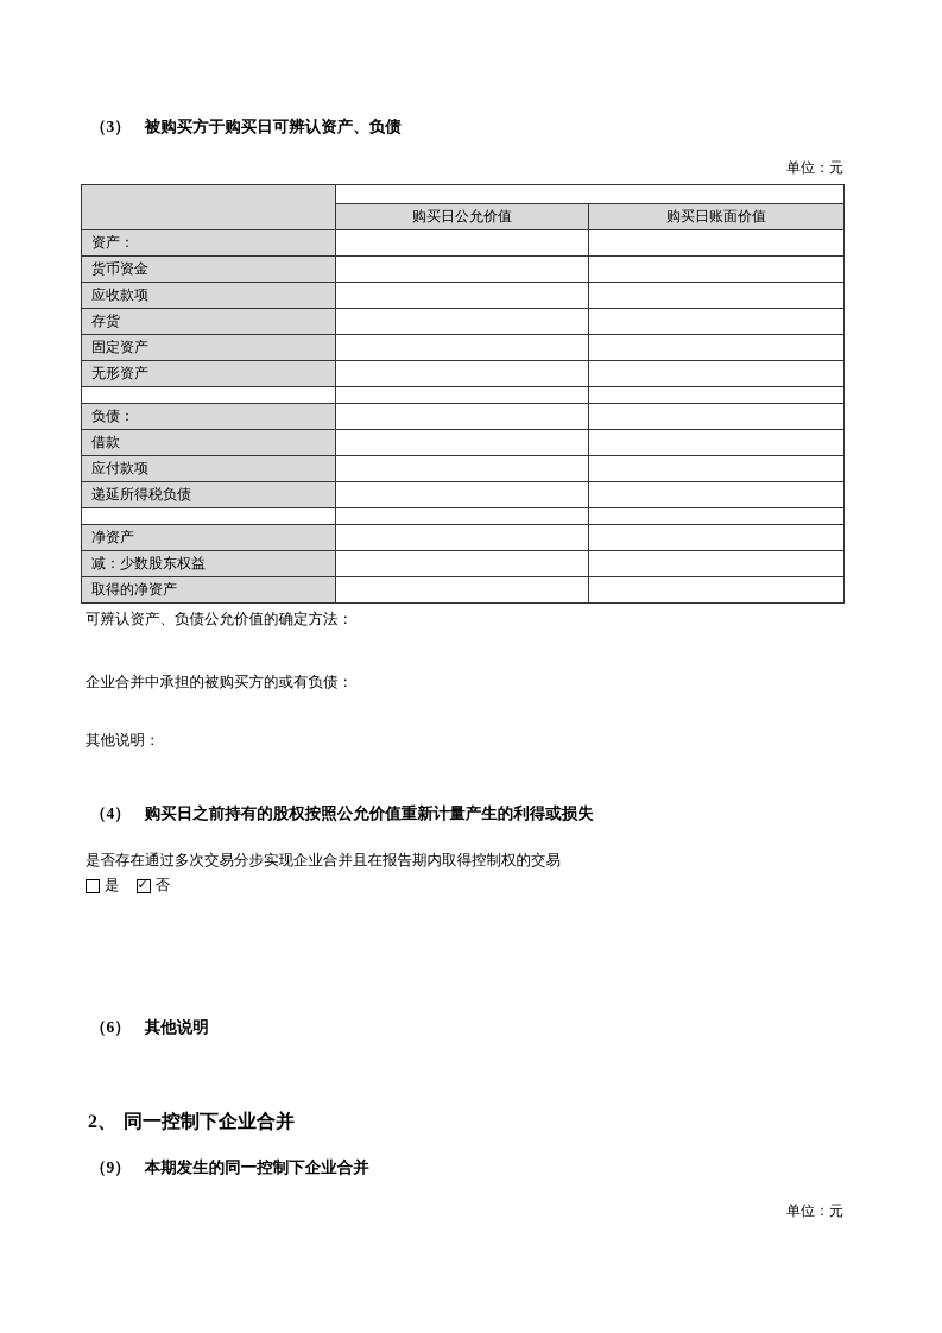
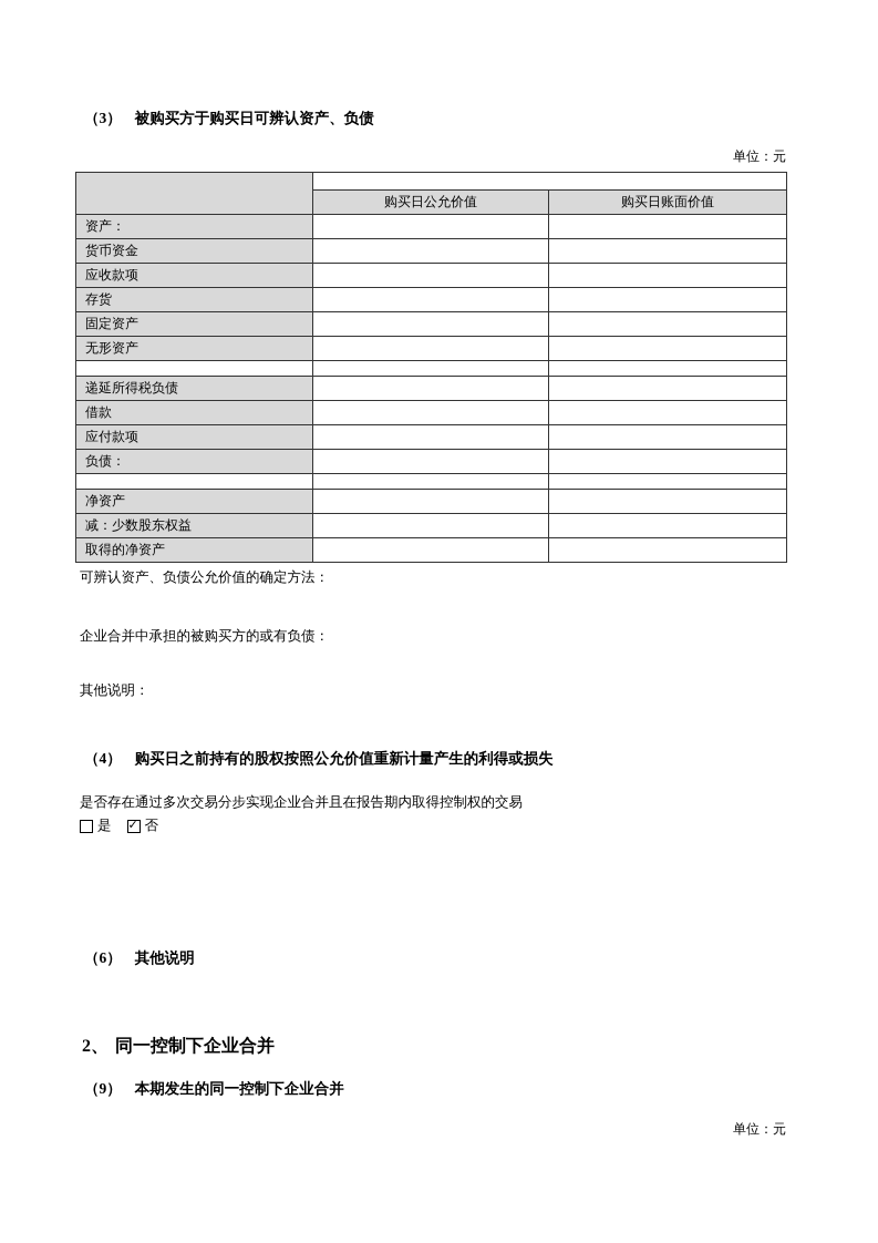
  （3）
  被购买方于购买日可辨认资产、负债
  单位：元
  购买日公允价值	购买日账面价值
  资产：
  货币资金
  应收款项
  存货
  固定资产
  无形资产
- 负债：
+ 递延所得税负债
  借款
  应付款项
- 递延所得税负债
+ 负债：
  净资产
  减：少数股东权益
  取得的净资产
  可辨认资产、负债公允价值的确定方法：
  企业合并中承担的被购买方的或有负债：
  其他说明：
  （4）
  购买日之前持有的股权按照公允价值重新计量产生的利得或损失
  是否存在通过多次交易分步实现企业合并且在报告期内取得控制权的交易
  是
  否
  （6）
  其他说明
  2、
  同一控制下企业合并
  （9）
  本期发生的同一控制下企业合并
  单位：元
